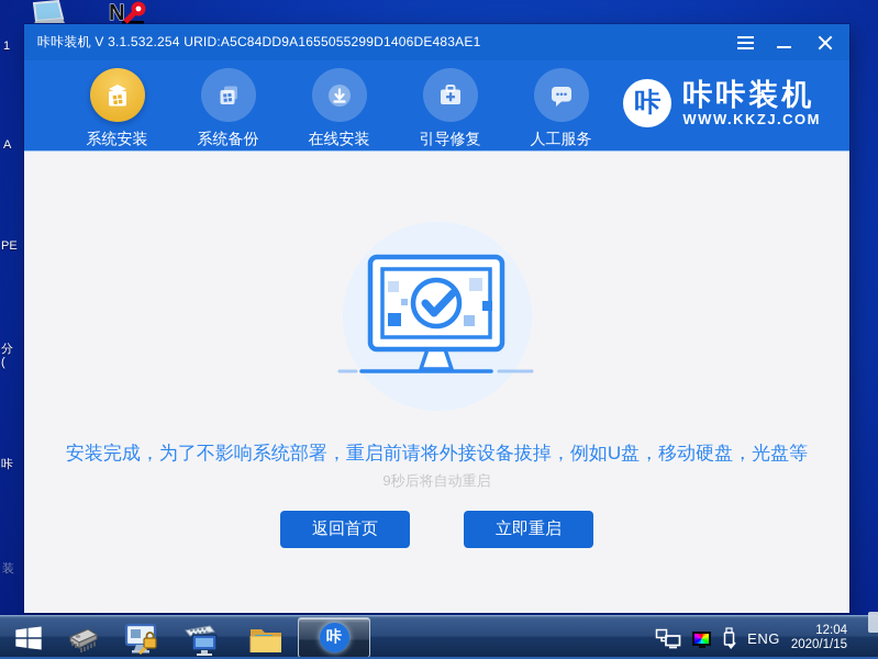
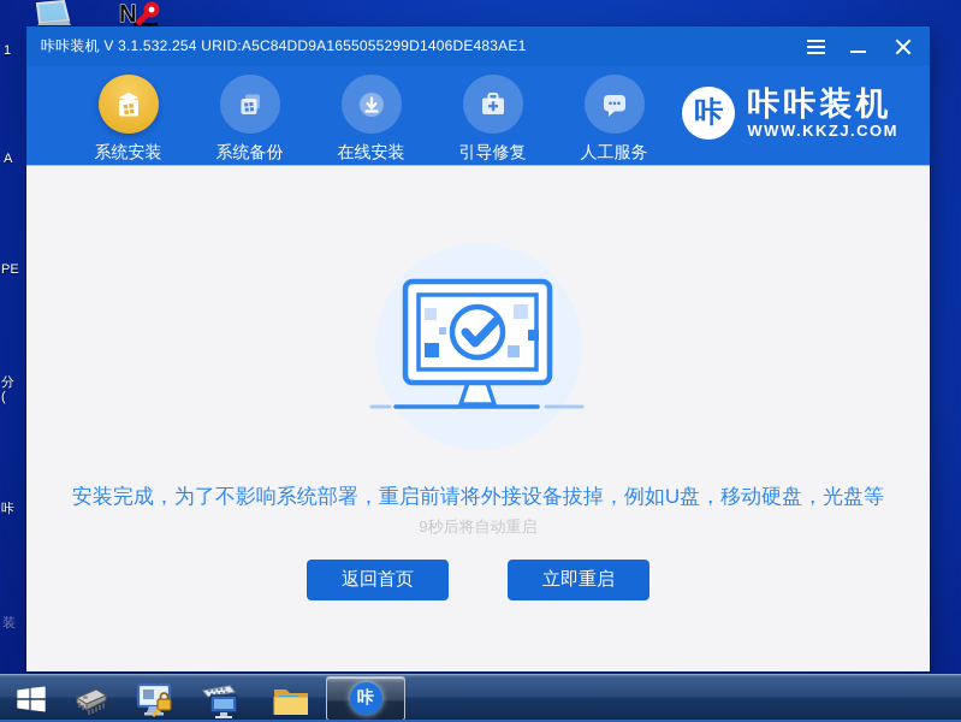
  N
  1
  A
  PE
  分(
  咔
  装
  咔咔装机 V 3.1.532.254 URID:A5C84DD9A1655055299D1406DE483AE1
  系统安装
  系统备份
  在线安装
  引导修复
  人工服务
  咔
  咔咔装机
  WWW.KKZJ.COM
  安装完成，为了不影响系统部署，重启前请将外接设备拔掉，例如U盘，移动硬盘，光盘等
  9秒后将自动重启
  返回首页
  立即重启
  咔
- ENG
- 12:04
- 2020/1/15
